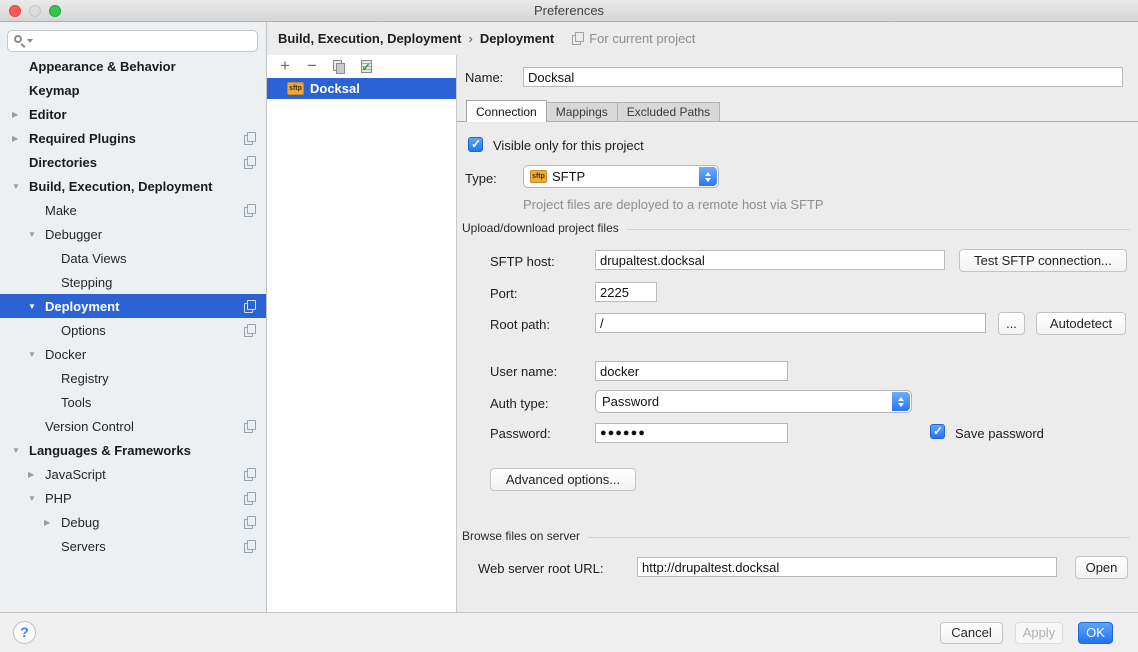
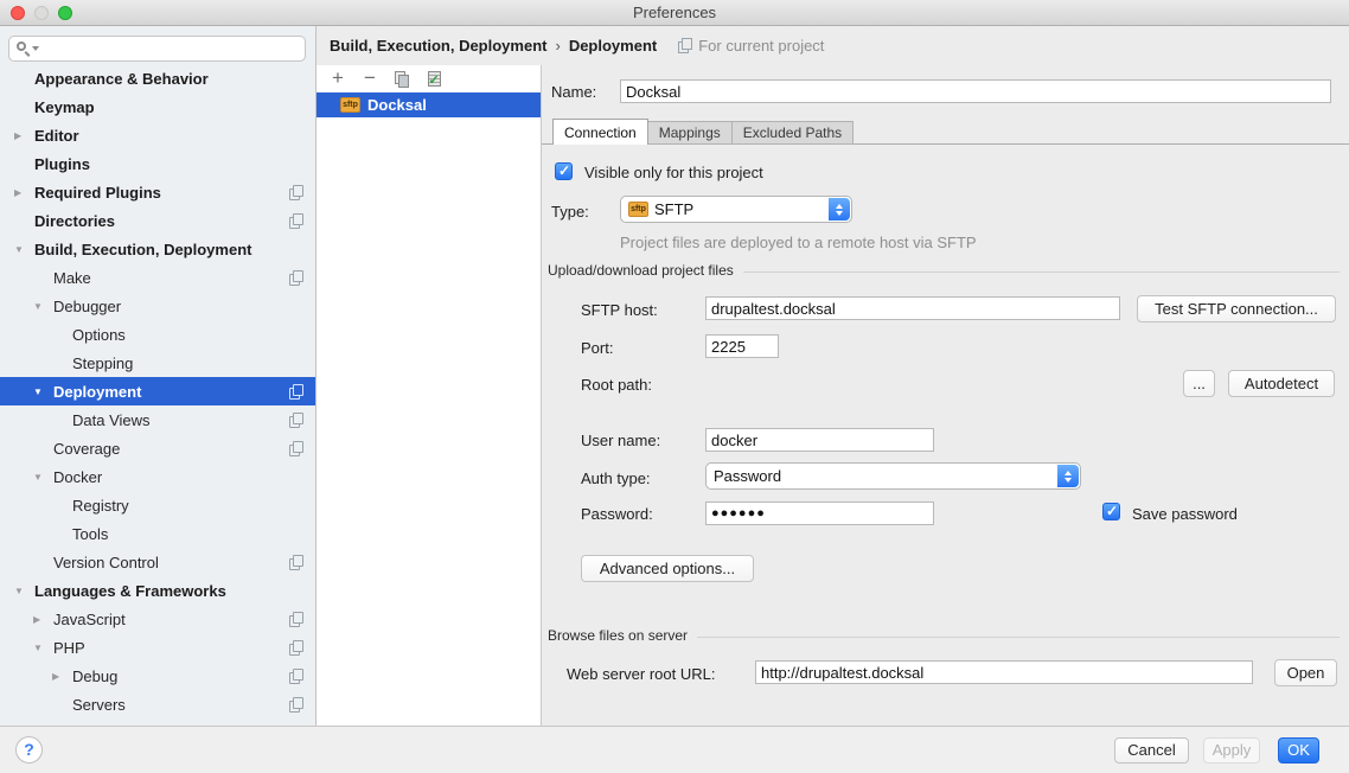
  Preferences
  Appearance & Behavior
  Keymap
  Editor
+ Plugins
  Required Plugins
  Directories
  Build, Execution, Deployment
  Make
  Debugger
- Data Views
+ Options
  Stepping
  Deployment
- Options
+ Data Views
+ Coverage
  Docker
  Registry
  Tools
  Version Control
  Languages & Frameworks
  JavaScript
  PHP
  Debug
  Servers
  Build, Execution, Deployment
  ›
  Deployment
  For current project
  Docksal
  Name:
  Docksal
  Connection
  Mappings
  Excluded Paths
  Visible only for this project
  Type:
  SFTP
  Project files are deployed to a remote host via SFTP
  Upload/download project files
  SFTP host:
  drupaltest.docksal
  Test SFTP connection...
  Port:
  2225
  Root path:
- /
  ...
  Autodetect
  User name:
  docker
  Auth type:
  Password
  Password:
  ●●●●●●
  Save password
  Advanced options...
  Browse files on server
  Web server root URL:
  http://drupaltest.docksal
  Open
  ?
  Cancel
  Apply
  OK
